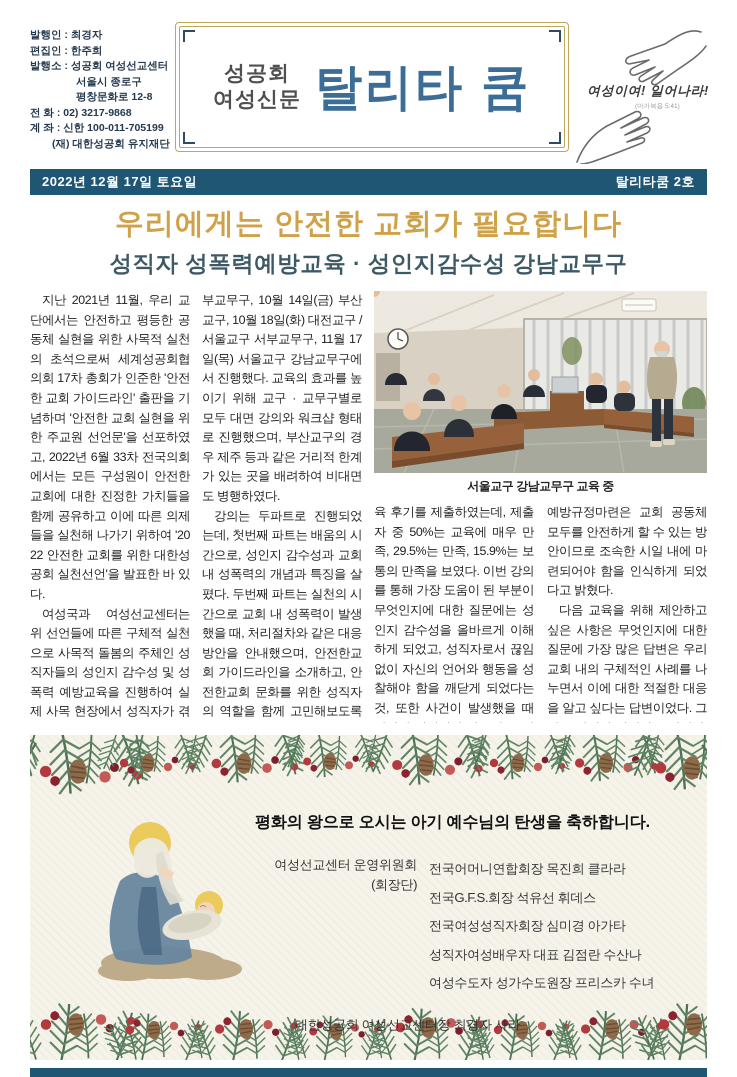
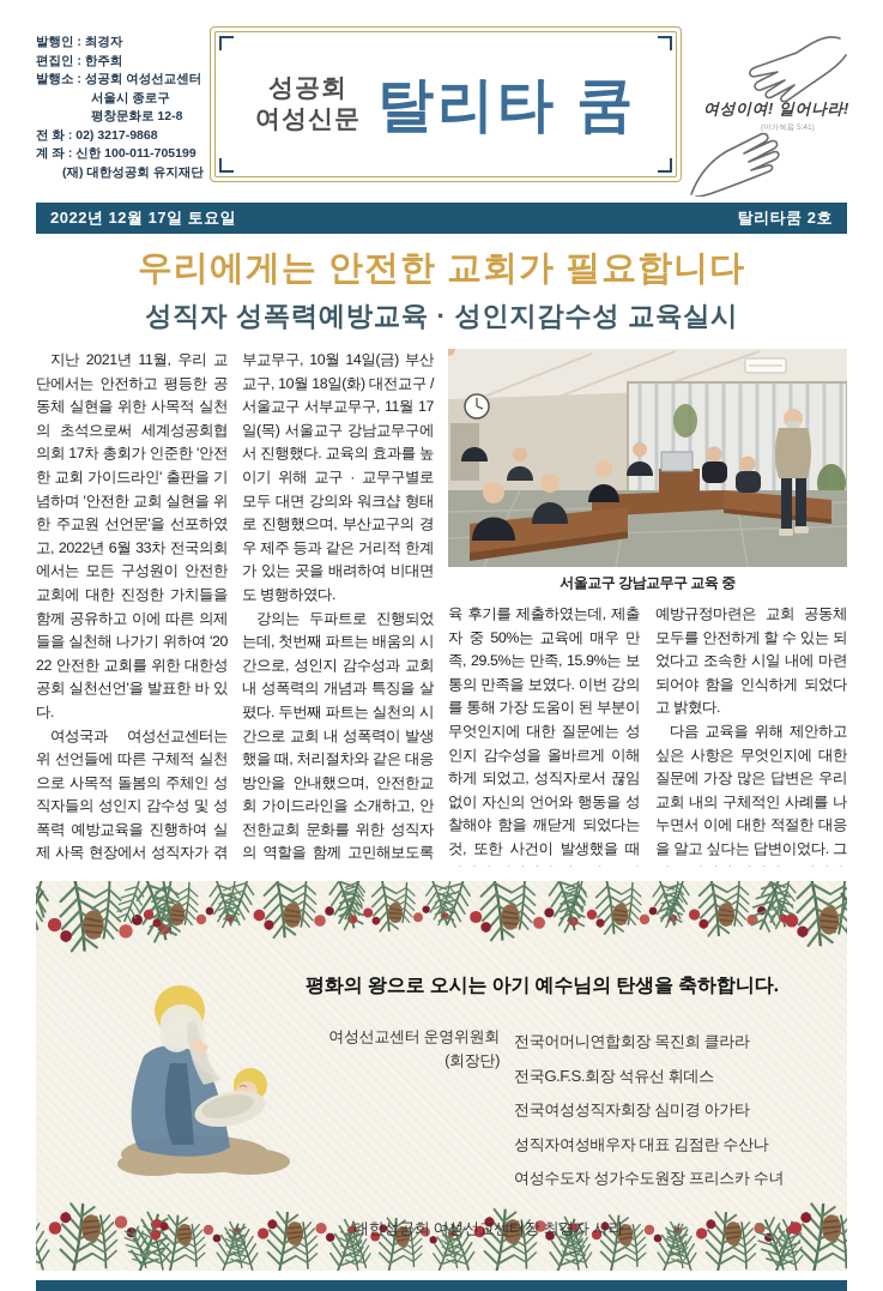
  발행인 : 최경자
  편집인 : 한주희
  발행소 : 성공회 여성선교센터
  서울시 종로구
  평창문화로 12-8
  전 화 : 02) 3217-9868
  계 좌 : 신한 100-011-705199
  (재) 대한성공회 유지재단
  성공회
  여성신문
  탈리타 쿰
  여성이여! 일어나라!
  2022년 12월 17일 토요일
  탈리타쿰 2호
  우리에게는 안전한 교회가 필요합니다
- 성직자 성폭력예방교육 · 성인지감수성 강남교무구
+ 성직자 성폭력예방교육 · 성인지감수성 교육실시
  지난 2021년 11월, 우리 교단에서는 안전하고 평등한 공동체 실현을 위한 사목적 실천의 초석으로써 세계성공회협의회 17차 총회가 인준한 '안전한 교회 가이드라인' 출판을 기념하며 '안전한 교회 실현을 위한 주교원 선언문'을 선포하였고, 2022년 6월 33차 전국의회에서는 모든 구성원이 안전한 교회에 대한 진정한 가치들을 함께 공유하고 이에 따른 의제들을 실천해 나가기 위하여 '2022 안전한 교회를 위한 대한성공회 실천선언'을 발표한 바 있다.
  여성국과 여성선교센터는 위 선언들에 따른 구체적 실천으로 사목적 돌봄의 주체인 성직자들의 성인지 감수성 및 성폭력 예방교육을 진행하여 실제 사목 현장에서 성직자가 겪
  부교무구, 10월 14일(금) 부산교구, 10월 18일(화) 대전교구 / 서울교구 서부교무구, 11월 17일(목) 서울교구 강남교무구에서 진행했다. 교육의 효과를 높이기 위해 교구 · 교무구별로 모두 대면 강의와 워크샵 형태로 진행했으며, 부산교구의 경우 제주 등과 같은 거리적 한계가 있는 곳을 배려하여 비대면도 병행하였다.
  서울교구 강남교무구 교육 중
  육 후기를 제출하였는데, 제출자 중 50%는 교육에 매우 만족, 29.5%는 만족, 15.9%는 보통의 만족을 보였다. 이번 강의를 통해 가장 도움이 된 부분이 무엇인지에 대한 질문에는 성인지 감수성을 올바르게 이해하게 되었고, 성직자로서 끊임없이 자신의 언어와 행동을 성찰해야 함을 깨닫게 되었다는 것, 또한 사건이 발생했을 때
- 예방규정마련은 교회 공동체 모두를 안전하게 할 수 있는 방안이므로 조속한 시일 내에 마련되어야 함을 인식하게 되었다고 밝혔다.
+ 예방규정마련은 교회 공동체 모두를 안전하게 할 수 있는 되었다고 조속한 시일 내에 마련되어야 함을 인식하게 되었다고 밝혔다.
  다음 교육을 위해 제안하고 싶은 사항은 무엇인지에 대한 질문에 가장 많은 답변은 우리 교회 내의 구체적인 사례를 나누면서 이에 대한 적절한 대응을 알고 싶다는 답변이었다. 그
  평화의 왕으로 오시는 아기 예수님의 탄생을 축하합니다.
  여성선교센터 운영위원회
  (회장단)
  전국어머니연합회장 목진희 클라라
  전국G.F.S.회장 석유선 휘데스
  전국여성성직자회장 심미경 아가타
  성직자여성배우자 대표 김점란 수산나
  여성수도자 성가수도원장 프리스카 수녀
  대한성공회 여성선교센터장 최경자 사라
